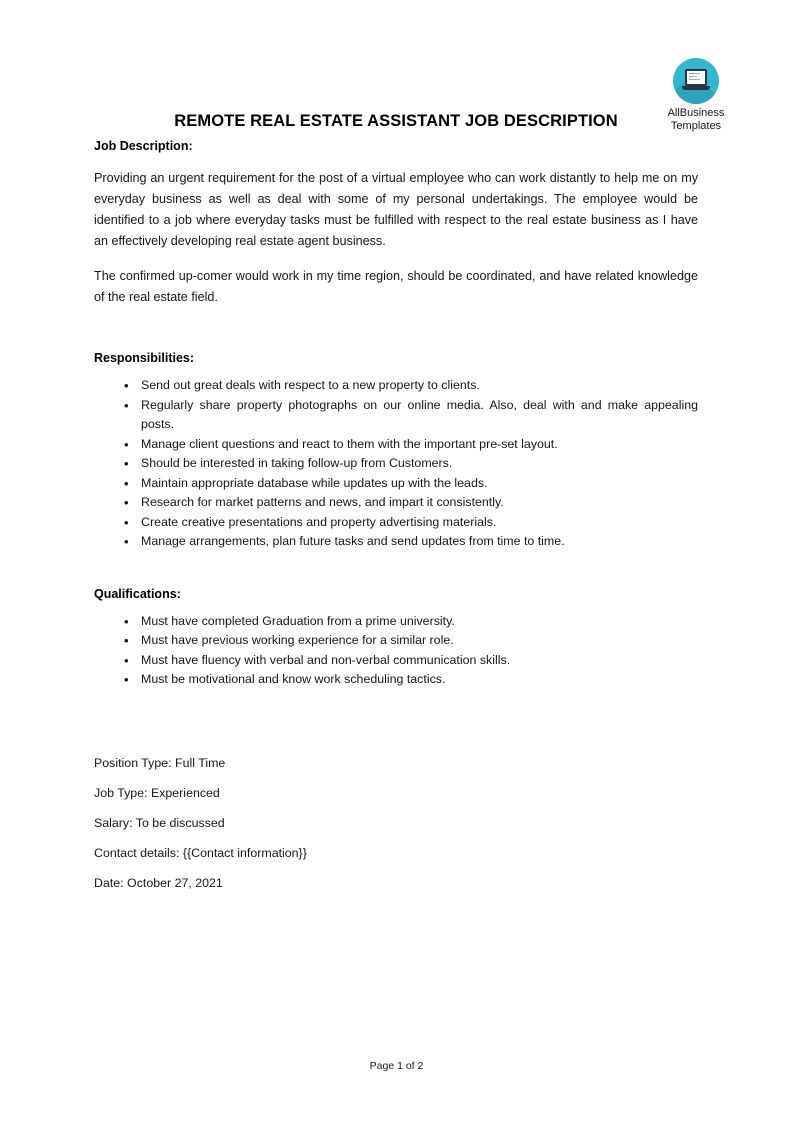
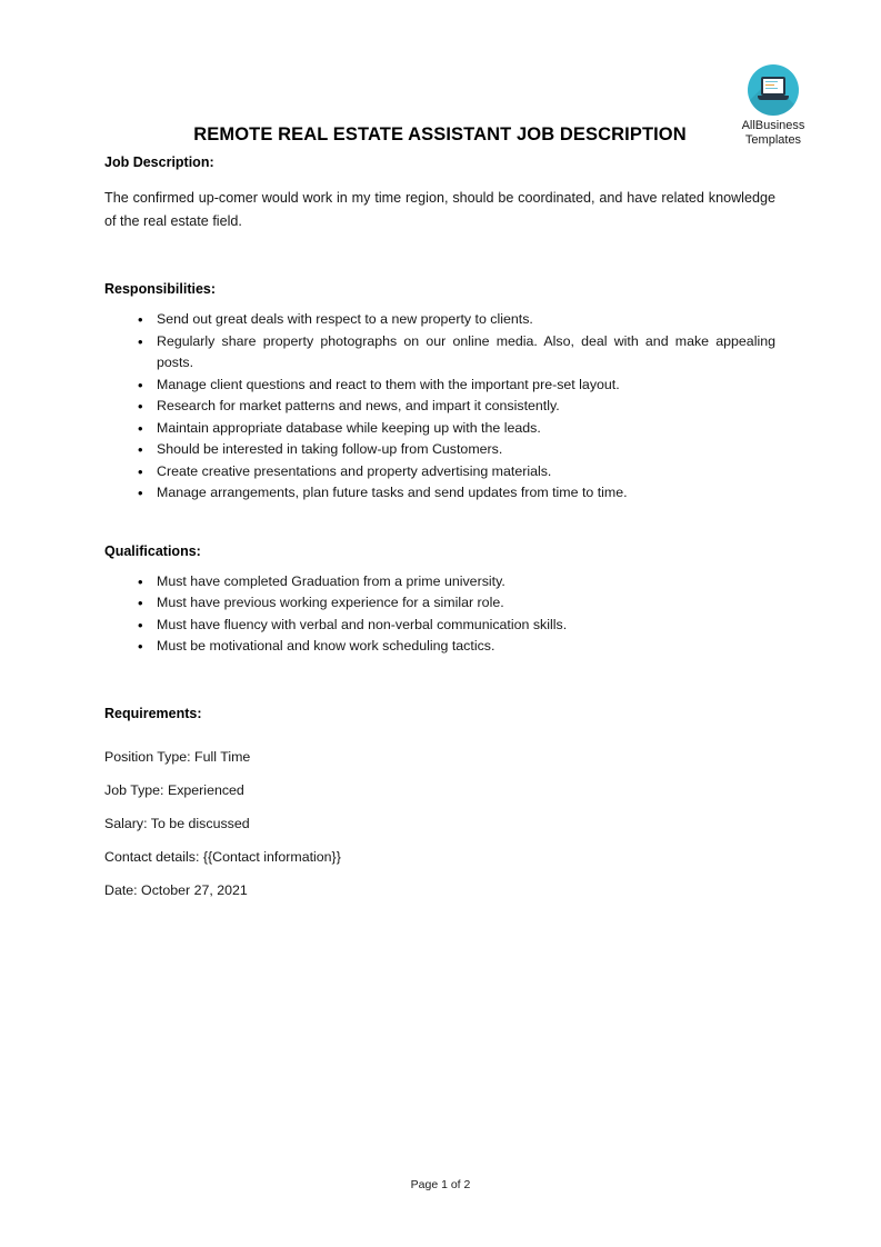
  AllBusiness
  Templates
  REMOTE REAL ESTATE ASSISTANT JOB DESCRIPTION
  Job Description:
- Providing an urgent requirement for the post of a virtual employee who can work distantly to help me on my everyday business as well as deal with some of my personal undertakings. The employee would be identified to a job where everyday tasks must be fulfilled with respect to the real estate business as I have an effectively developing real estate agent business.
  The confirmed up-comer would work in my time region, should be coordinated, and have related knowledge of the real estate field.
  Responsibilities:
  Send out great deals with respect to a new property to clients.
  Regularly share property photographs on our online media. Also, deal with and make appealing posts.
  Manage client questions and react to them with the important pre-set layout.
- Should be interested in taking follow-up from Customers.
+ Research for market patterns and news, and impart it consistently.
- Maintain appropriate database while updates up with the leads.
+ Maintain appropriate database while keeping up with the leads.
- Research for market patterns and news, and impart it consistently.
+ Should be interested in taking follow-up from Customers.
  Create creative presentations and property advertising materials.
  Manage arrangements, plan future tasks and send updates from time to time.
  Qualifications:
  Must have completed Graduation from a prime university.
  Must have previous working experience for a similar role.
  Must have fluency with verbal and non-verbal communication skills.
  Must be motivational and know work scheduling tactics.
+ Requirements:
  Position Type: Full Time
  Job Type: Experienced
  Salary: To be discussed
  Contact details: {{Contact information}}
  Date: October 27, 2021
  Page 1 of 2
